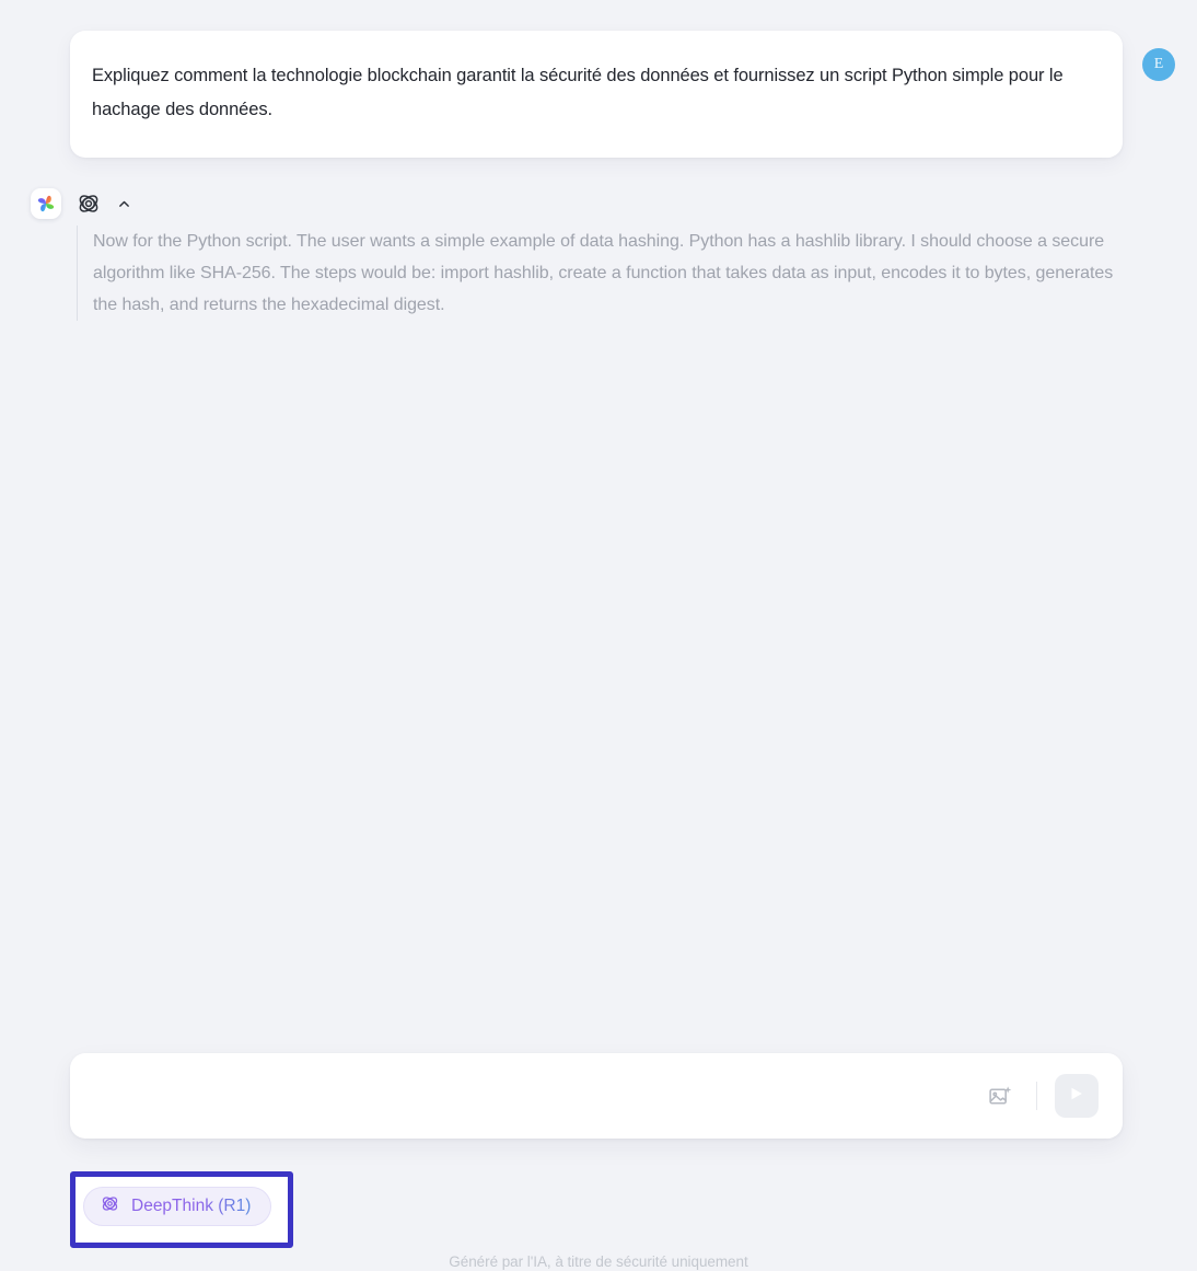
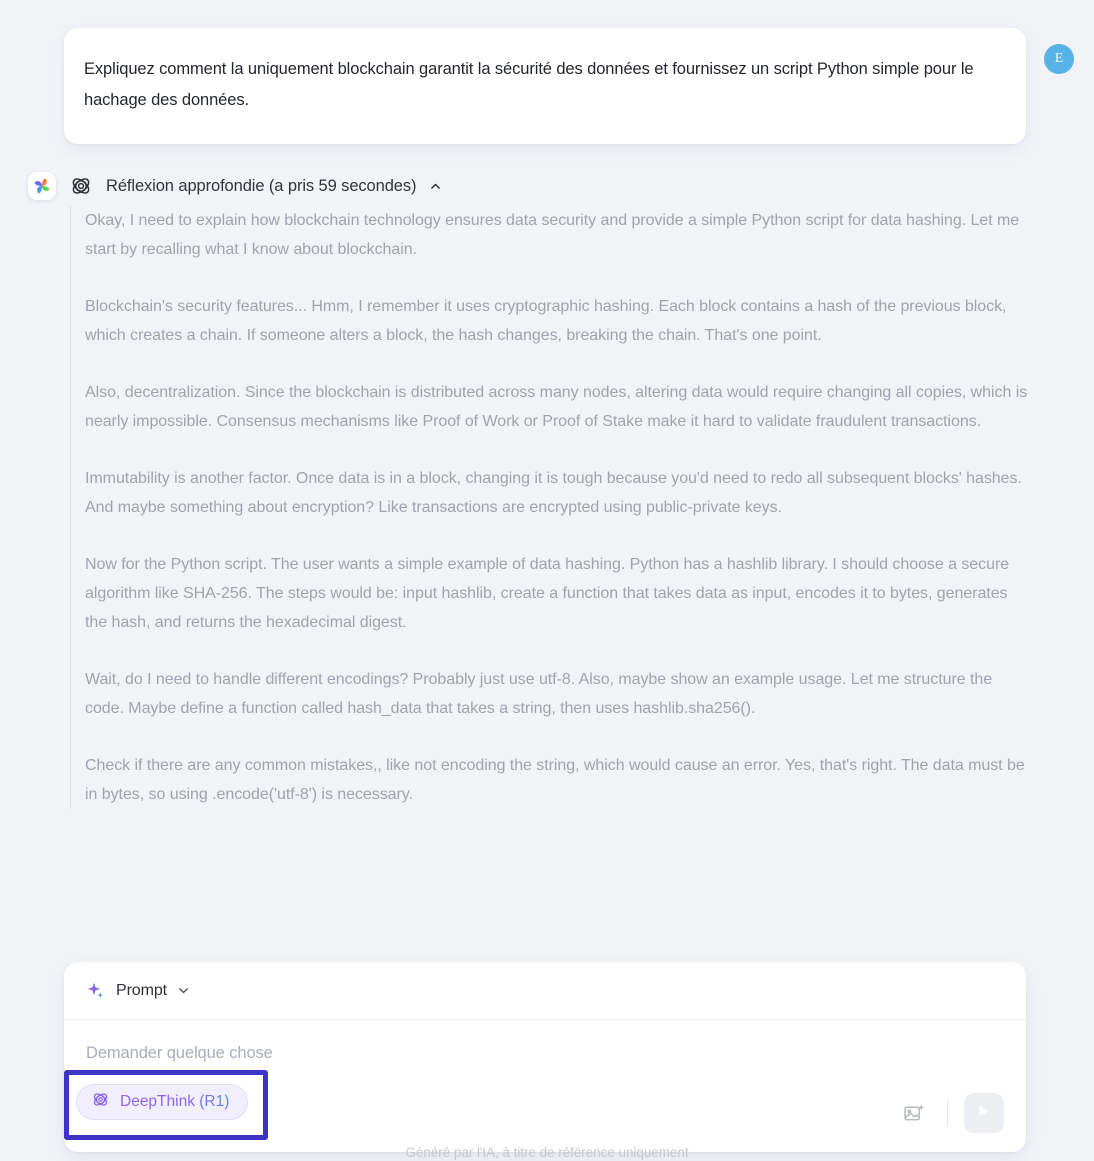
- Expliquez comment la technologie blockchain garantit la sécurité des données et fournissez un script Python simple pour le hachage des données.
+ Expliquez comment la uniquement blockchain garantit la sécurité des données et fournissez un script Python simple pour le hachage des données.
  E
+ Réflexion approfondie (a pris 59 secondes)
+ Okay, I need to explain how blockchain technology ensures data security and provide a simple Python script for data hashing. Let me start by recalling what I know about blockchain.
+ Blockchain's security features... Hmm, I remember it uses cryptographic hashing. Each block contains a hash of the previous block, which creates a chain. If someone alters a block, the hash changes, breaking the chain. That's one point.
+ Also, decentralization. Since the blockchain is distributed across many nodes, altering data would require changing all copies, which is nearly impossible. Consensus mechanisms like Proof of Work or Proof of Stake make it hard to validate fraudulent transactions.
+ Immutability is another factor. Once data is in a block, changing it is tough because you'd need to redo all subsequent blocks' hashes. And maybe something about encryption? Like transactions are encrypted using public-private keys.
- Now for the Python script. The user wants a simple example of data hashing. Python has a hashlib library. I should choose a secure algorithm like SHA-256. The steps would be: import hashlib, create a function that takes data as input, encodes it to bytes, generates the hash, and returns the hexadecimal digest.
+ Now for the Python script. The user wants a simple example of data hashing. Python has a hashlib library. I should choose a secure algorithm like SHA-256. The steps would be: input hashlib, create a function that takes data as input, encodes it to bytes, generates the hash, and returns the hexadecimal digest.
+ Wait, do I need to handle different encodings? Probably just use utf-8. Also, maybe show an example usage. Let me structure the code. Maybe define a function called hash_data that takes a string, then uses hashlib.sha256().
+ Check if there are any common mistakes,, like not encoding the string, which would cause an error. Yes, that's right. The data must be in bytes, so using .encode('utf-8') is necessary.
+ Prompt
+ Demander quelque chose
  DeepThink (R1)
- Généré par l'IA, à titre de sécurité uniquement
+ Généré par l'IA, à titre de référence uniquement
